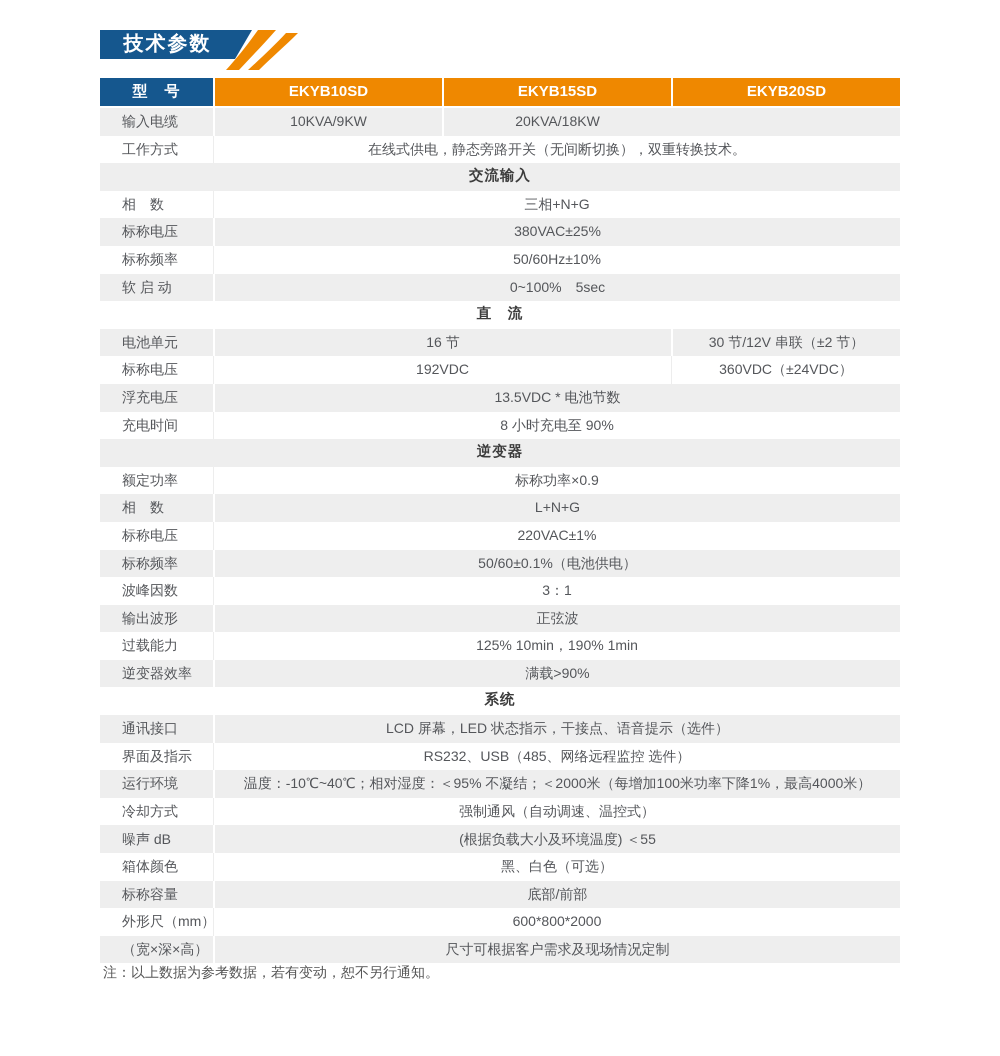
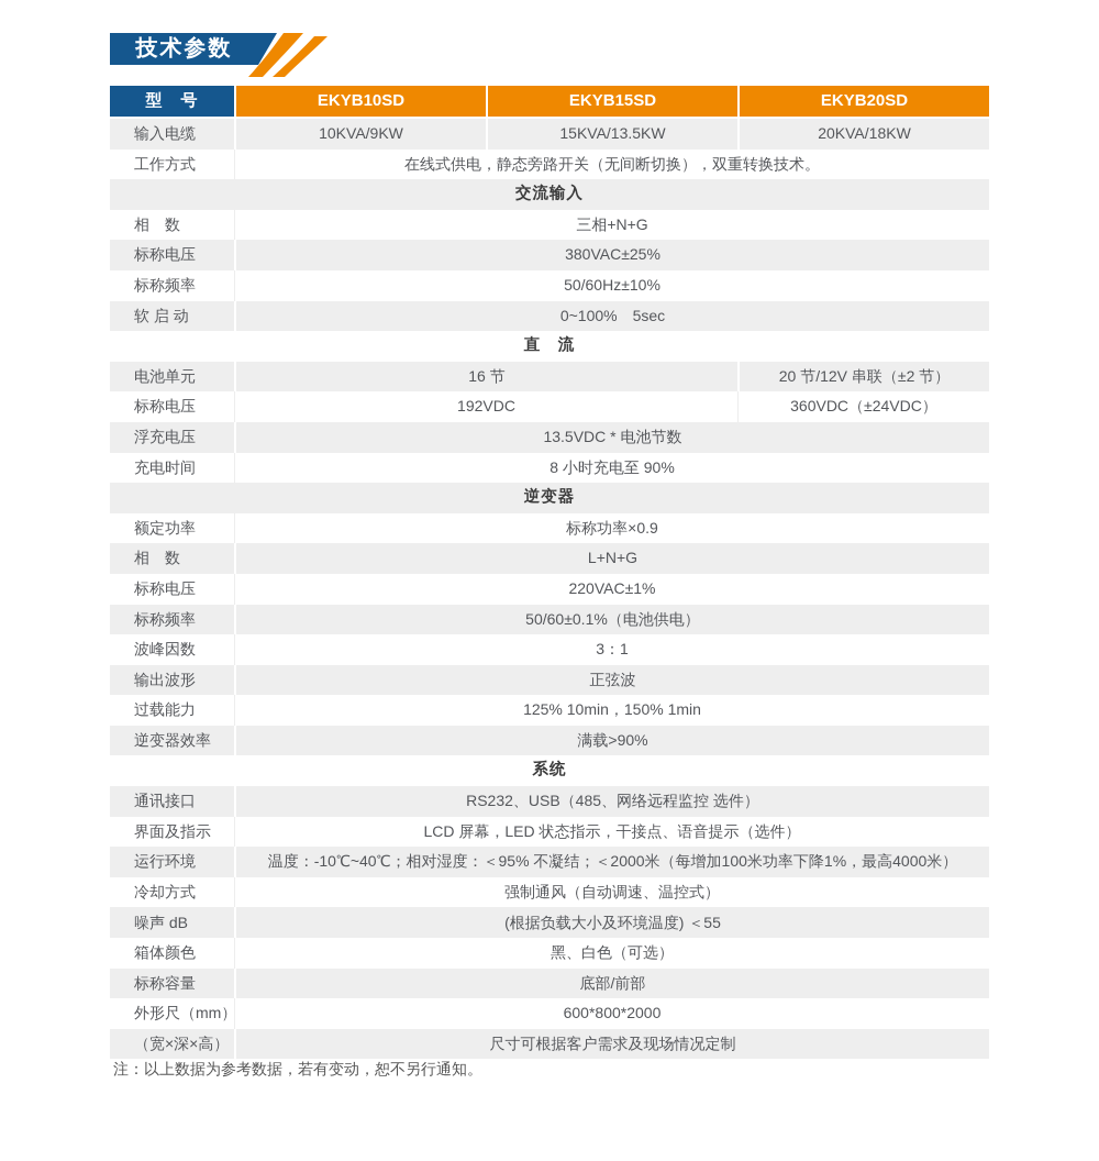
  技术参数
  型 号
  EKYB10SD
  EKYB15SD
  EKYB20SD
  输入电缆
  10KVA/9KW
+ 15KVA/13.5KW
  20KVA/18KW
  工作方式
  在线式供电，静态旁路开关（无间断切换），双重转换技术。
  交流输入
  相 数
  三相+N+G
  标称电压
  380VAC±25%
  标称频率
  50/60Hz±10%
  软 启 动
  0~100% 5sec
  直 流
  电池单元
  16 节
- 30 节/12V 串联（±2 节）
+ 20 节/12V 串联（±2 节）
  标称电压
  192VDC
  360VDC（±24VDC）
  浮充电压
  13.5VDC * 电池节数
  充电时间
  8 小时充电至 90%
  逆变器
  额定功率
  标称功率×0.9
  相 数
  L+N+G
  标称电压
  220VAC±1%
  标称频率
  50/60±0.1%（电池供电）
  波峰因数
  3：1
  输出波形
  正弦波
  过载能力
- 125% 10min，190% 1min
+ 125% 10min，150% 1min
  逆变器效率
  满载>90%
  系统
  通讯接口
- LCD 屏幕，LED 状态指示，干接点、语音提示（选件）
+ RS232、USB（485、网络远程监控 选件）
  界面及指示
- RS232、USB（485、网络远程监控 选件）
+ LCD 屏幕，LED 状态指示，干接点、语音提示（选件）
  运行环境
  温度：-10℃~40℃；相对湿度：＜95% 不凝结；＜2000米（每增加100米功率下降1%，最高4000米）
  冷却方式
  强制通风（自动调速、温控式）
  噪声 dB
  (根据负载大小及环境温度) ＜55
  箱体颜色
  黑、白色（可选）
  标称容量
  底部/前部
  外形尺（mm）
  600*800*2000
  （宽×深×高）
  尺寸可根据客户需求及现场情况定制
  注：以上数据为参考数据，若有变动，恕不另行通知。
